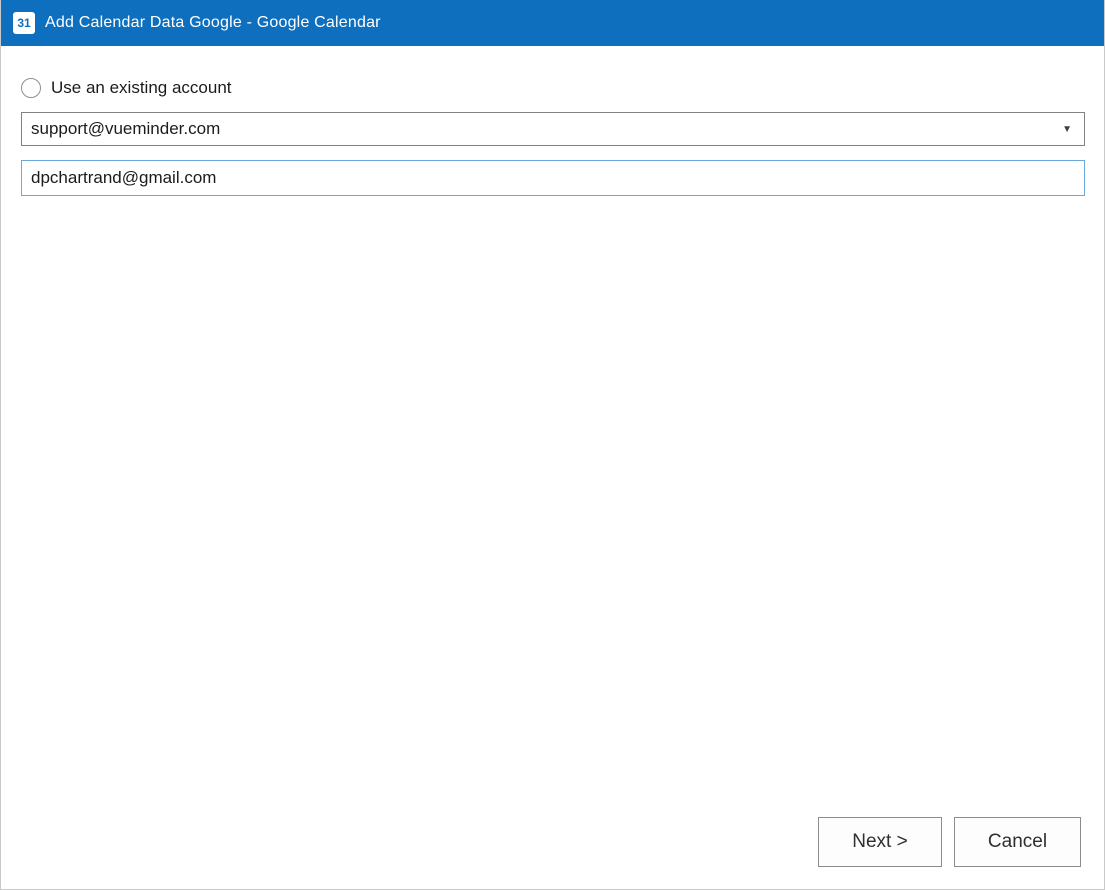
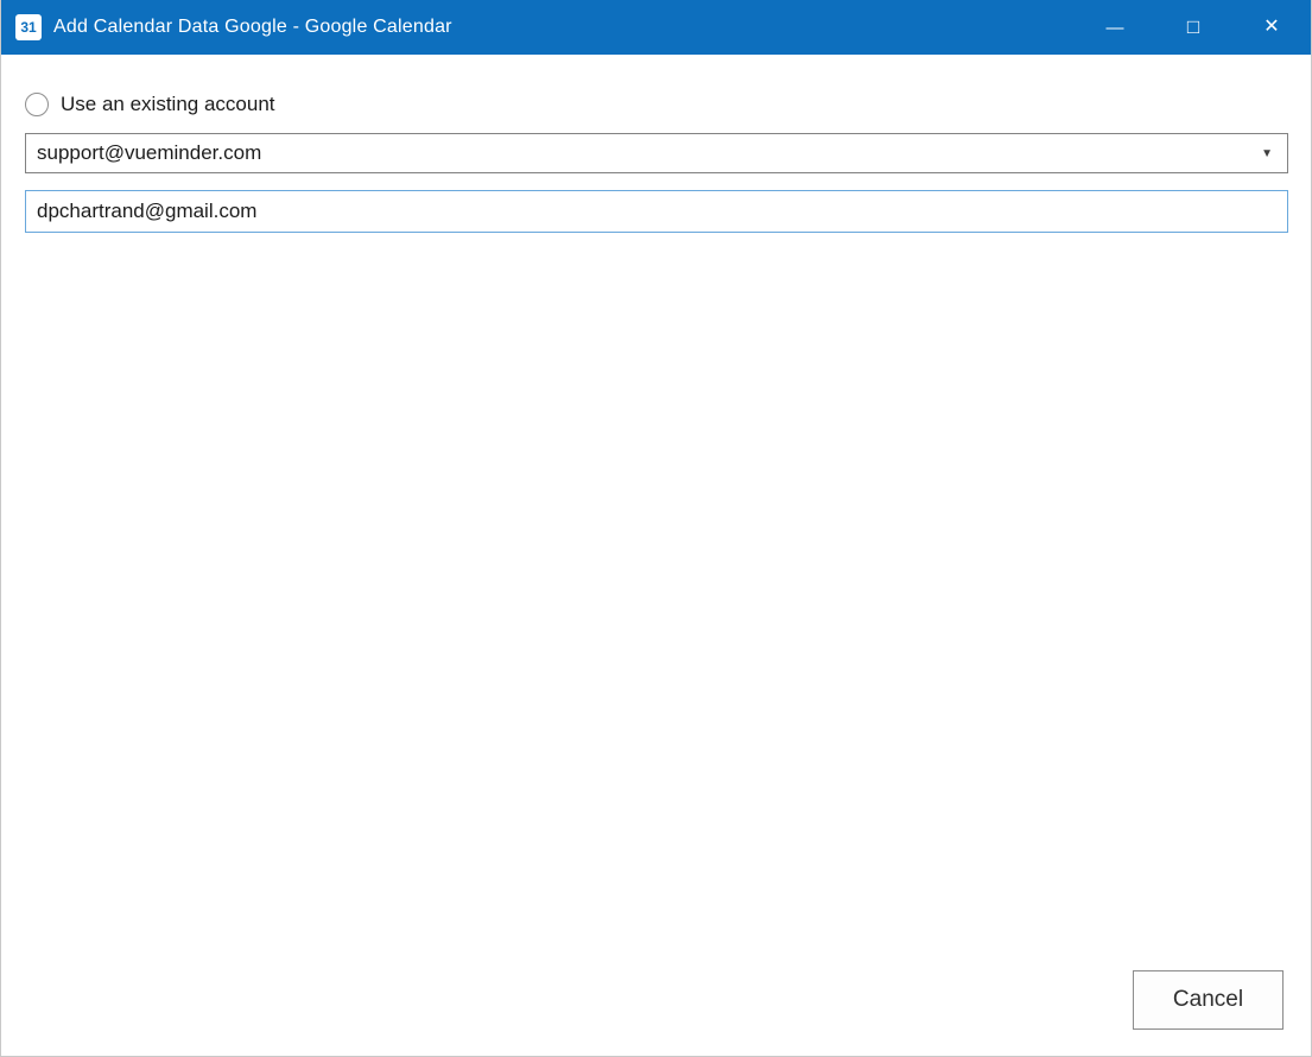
  31
  Add Calendar Data Google - Google Calendar
+ —
+ □
+ ✕
  Use an existing account
  support@vueminder.com
  ▼
  dpchartrand@gmail.com
- Next >
  Cancel
